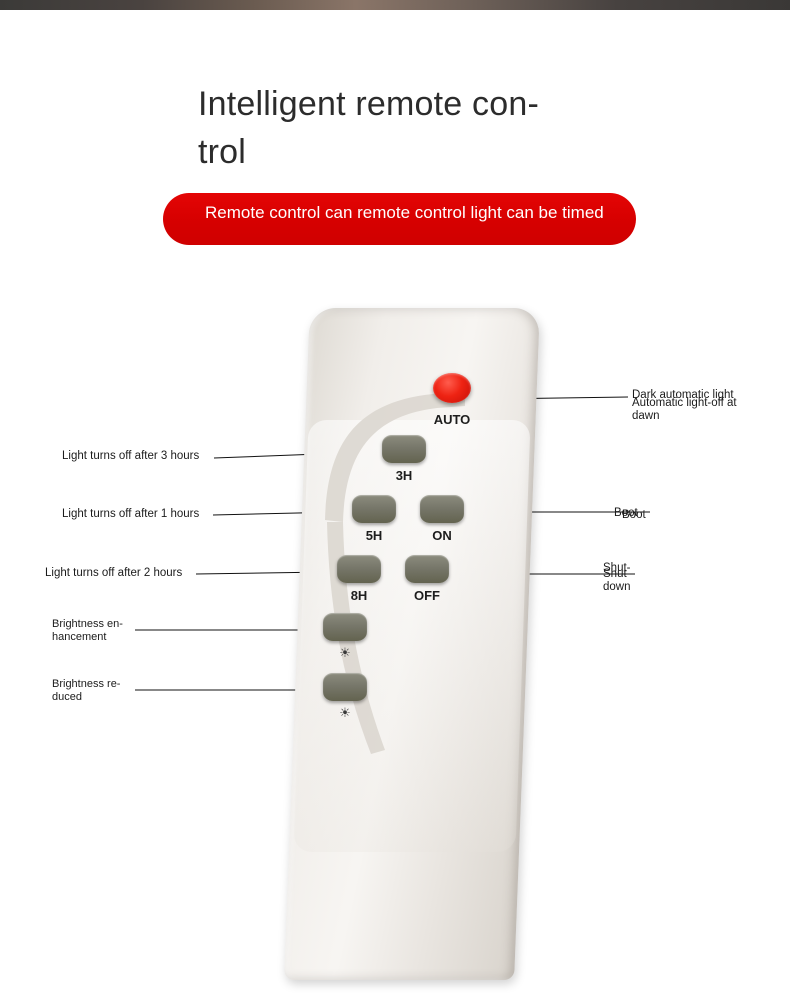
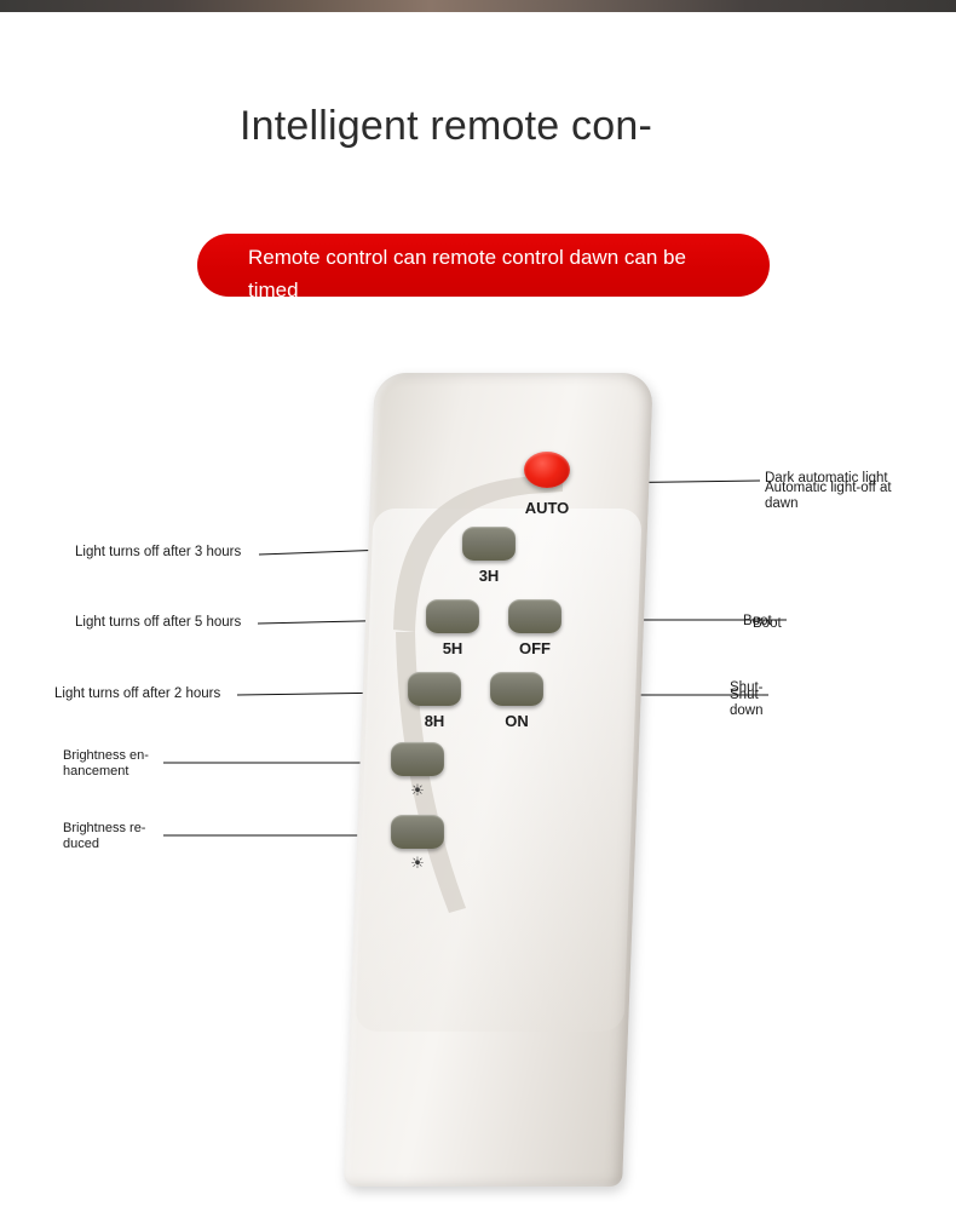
  Intelligent remote con-
- trol
- Remote control can remote control light can be timed
+ Remote control can remote control dawn can be timed
  AUTO
  3H
  5H
- ON
+ OFF
  8H
- OFF
+ ON
  ☀
  ☀
  Dark automatic light
  Automatic light-off at
  dawn
  Boot
  Boot
  Shut-
  Shut-
  down
  Light turns off after 3 hours
- Light turns off after 1 hours
+ Light turns off after 5 hours
  Light turns off after 2 hours
  Brightness en-
  hancement
  Brightness re-
  duced
